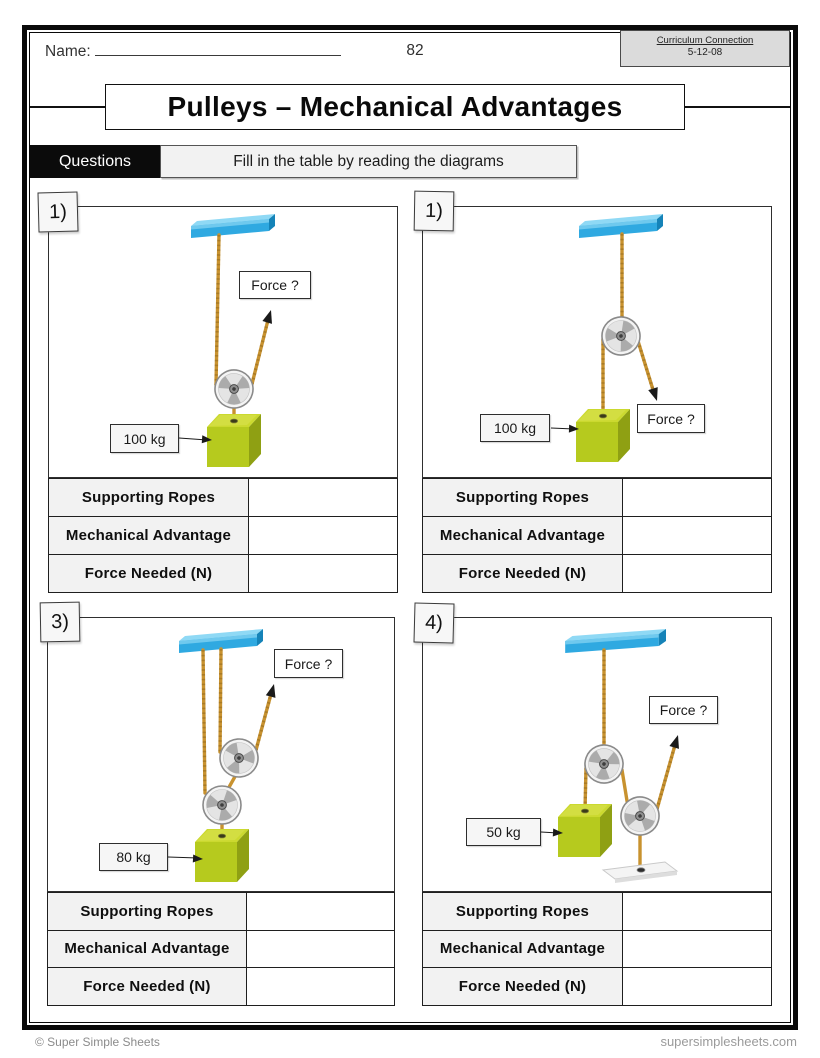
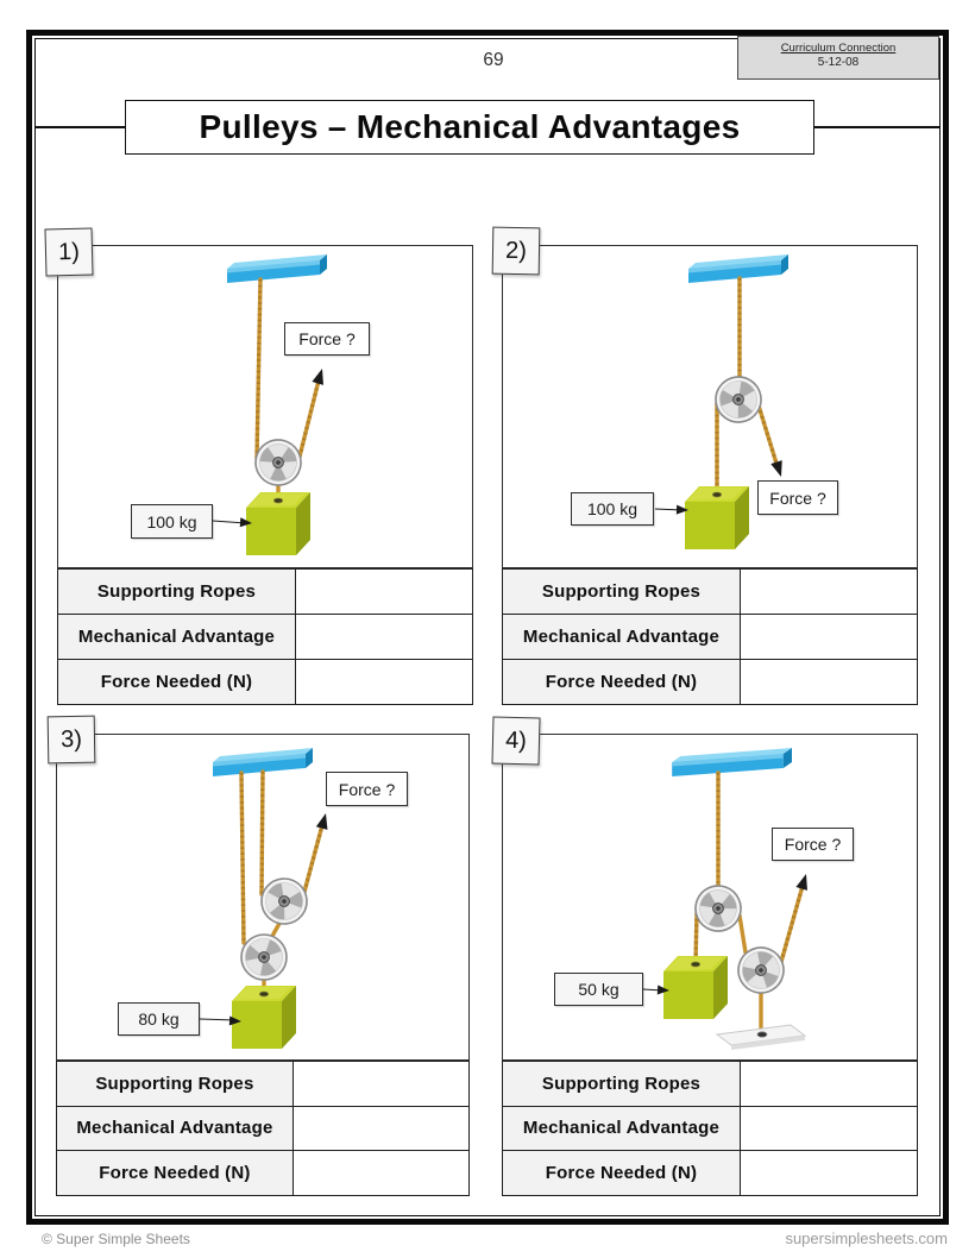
- Name:
- 82
+ 69
  Curriculum Connection
  5-12-08
  Pulleys – Mechanical Advantages
- Questions
- Fill in the table by reading the diagrams
  Force ?
  100 kg
  Supporting Ropes
  Mechanical Advantage
  Force Needed (N)
- 1)
+ 2)
  Force ?
  100 kg
  Supporting Ropes
  Mechanical Advantage
  Force Needed (N)
  3)
  Force ?
  80 kg
  Supporting Ropes
  Mechanical Advantage
  Force Needed (N)
  Force ?
  50 kg
  Supporting Ropes
  Mechanical Advantage
  Force Needed (N)
  © Super Simple Sheets
  supersimplesheets.com
